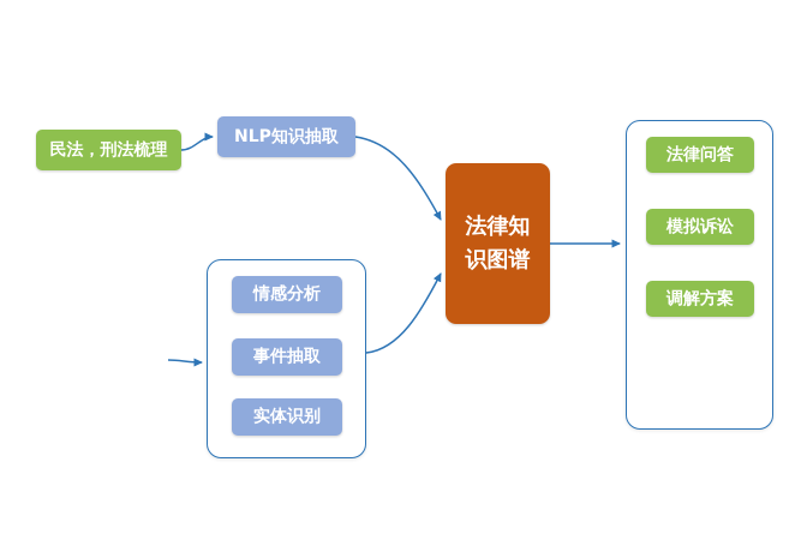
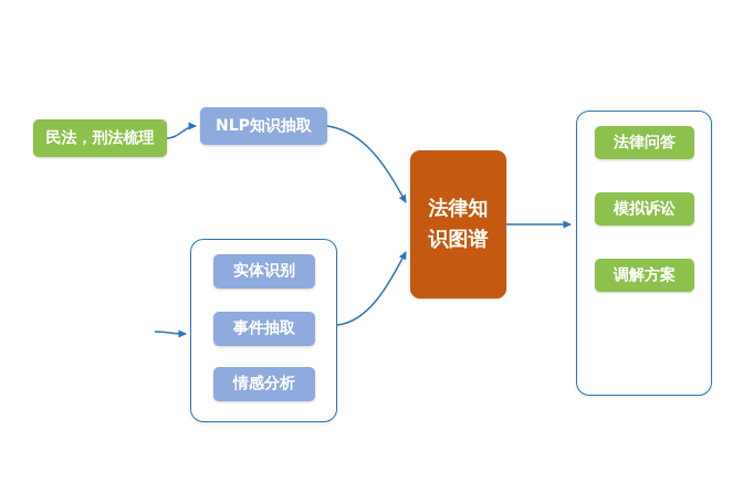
  民法，刑法梳理
  NLP知识抽取
- 情感分析
+ 实体识别
  事件抽取
- 实体识别
+ 情感分析
  法律知识图谱
  法律问答
  模拟诉讼
  调解方案
